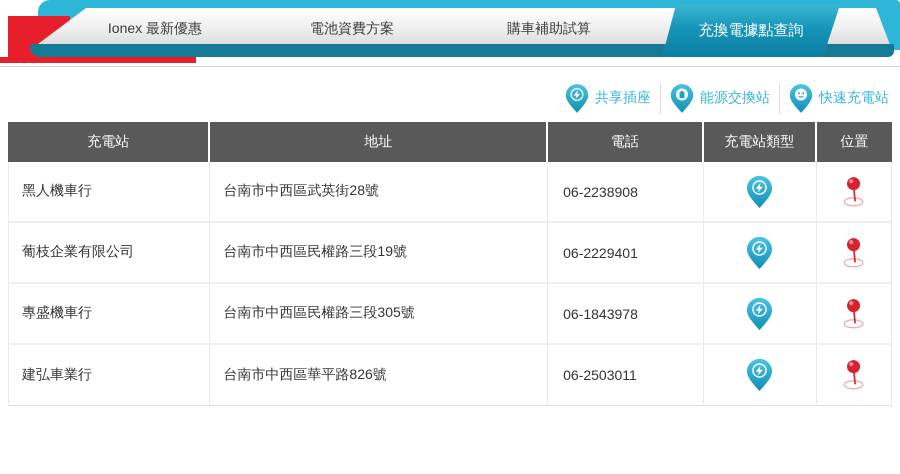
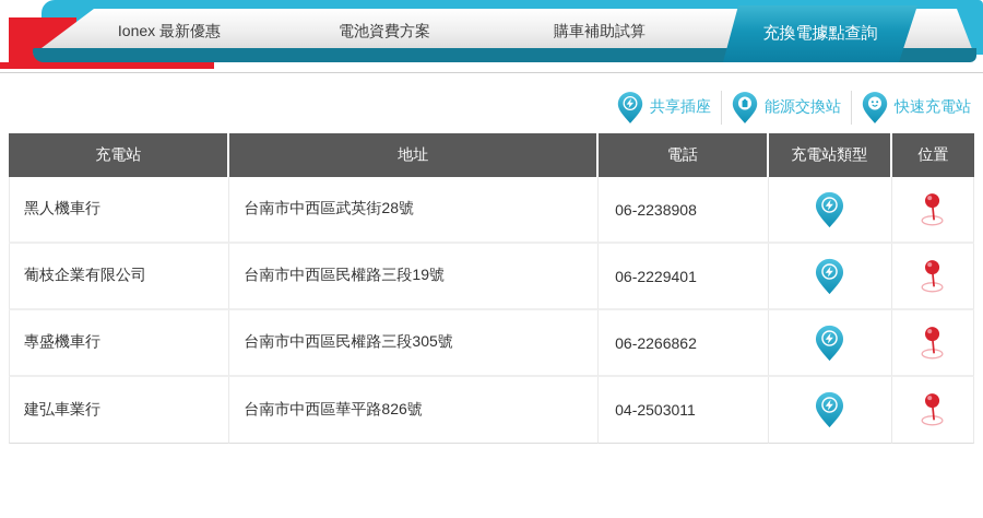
  Ionex 最新優惠
  電池資費方案
  購車補助試算
  充換電據點查詢
  共享插座
  能源交換站
  快速充電站
  充電站	地址	電話	充電站類型	位置
  黑人機車行	台南市中西區武英街28號	06-2238908
  葡枝企業有限公司	台南市中西區民權路三段19號	06-2229401
- 專盛機車行	台南市中西區民權路三段305號	06-1843978
+ 專盛機車行	台南市中西區民權路三段305號	06-2266862
- 建弘車業行	台南市中西區華平路826號	06-2503011
+ 建弘車業行	台南市中西區華平路826號	04-2503011
